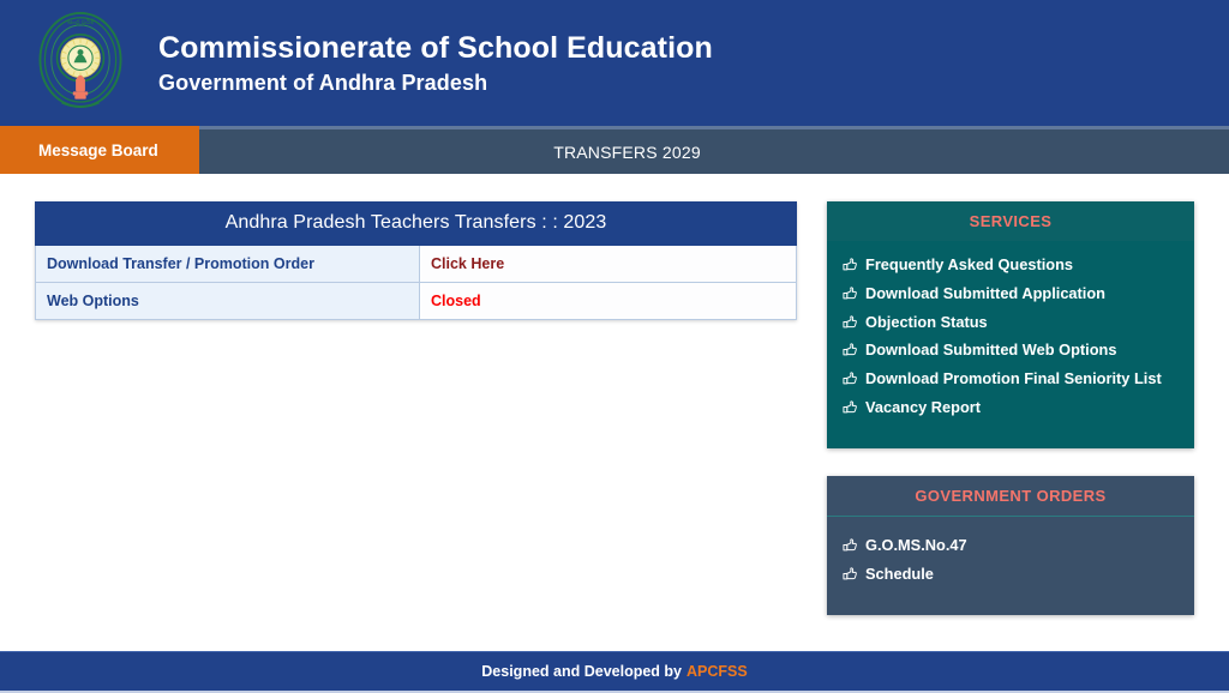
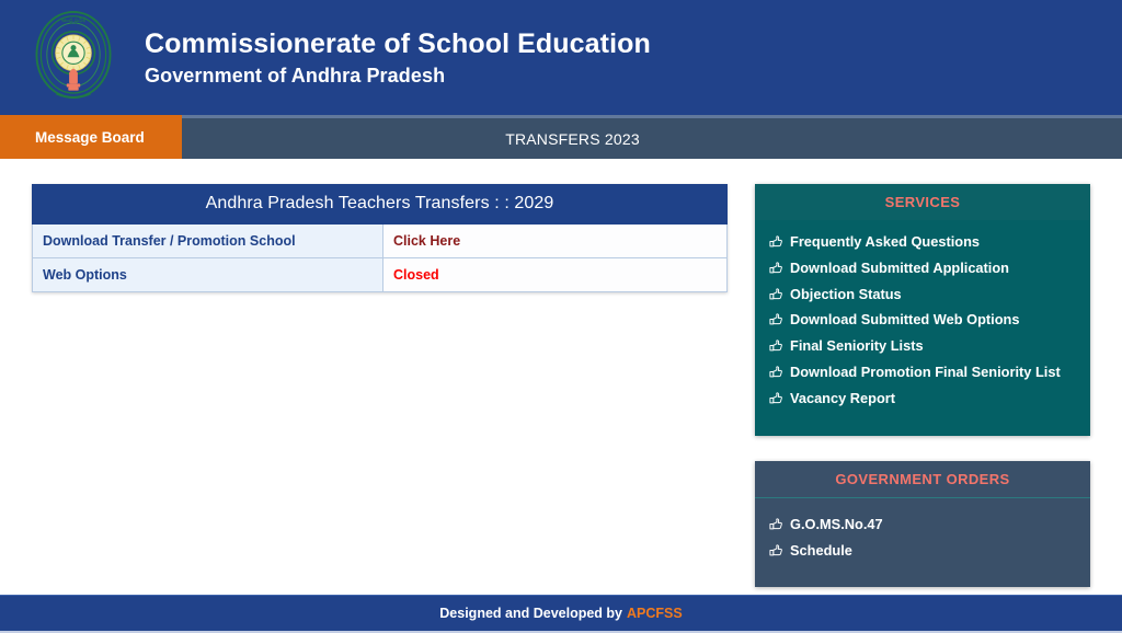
  Commissionerate of School Education
  Government of Andhra Pradesh
  Message Board
- TRANSFERS 2029
+ TRANSFERS 2023
- Andhra Pradesh Teachers Transfers : : 2023
+ Andhra Pradesh Teachers Transfers : : 2029
- Download Transfer / Promotion Order	Click Here
+ Download Transfer / Promotion School	Click Here
  Web Options	Closed
  SERVICES
  Frequently Asked Questions
  Download Submitted Application
  Objection Status
  Download Submitted Web Options
+ Final Seniority Lists
  Download Promotion Final Seniority List
  Vacancy Report
  GOVERNMENT ORDERS
  G.O.MS.No.47
  Schedule
  Designed and Developed by
  APCFSS
